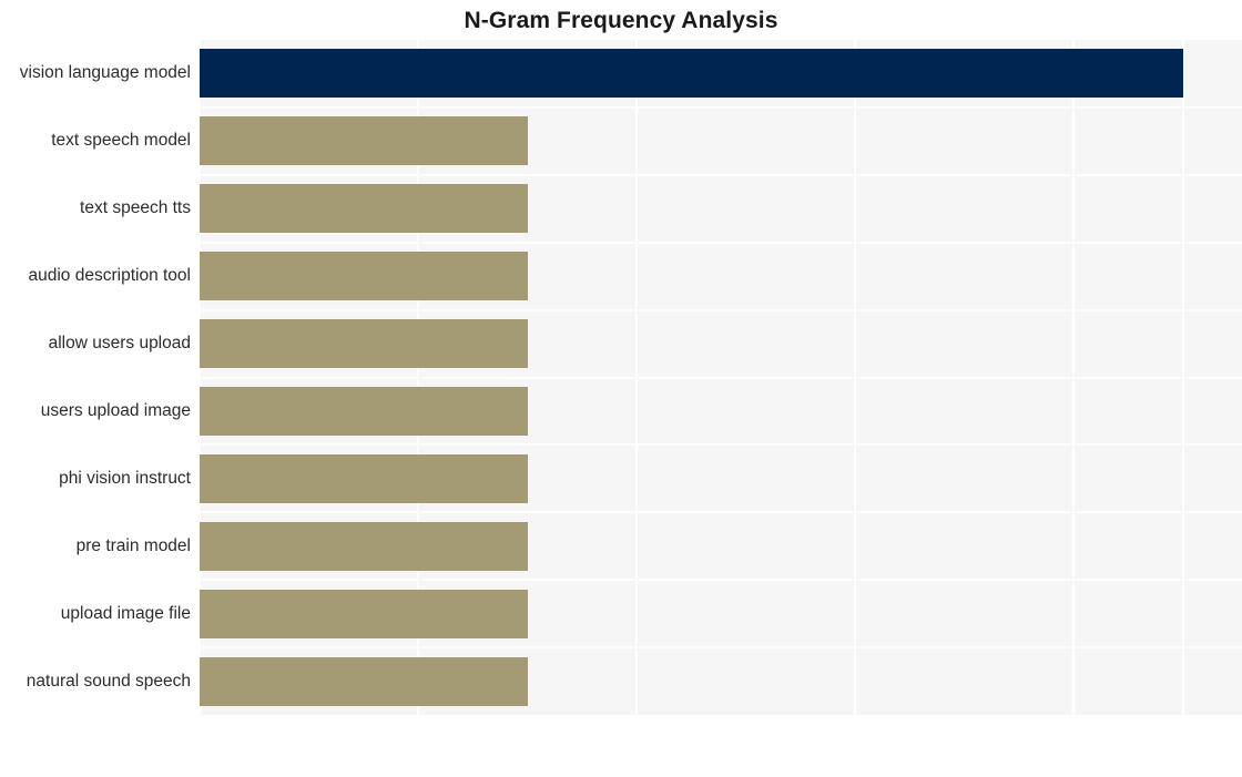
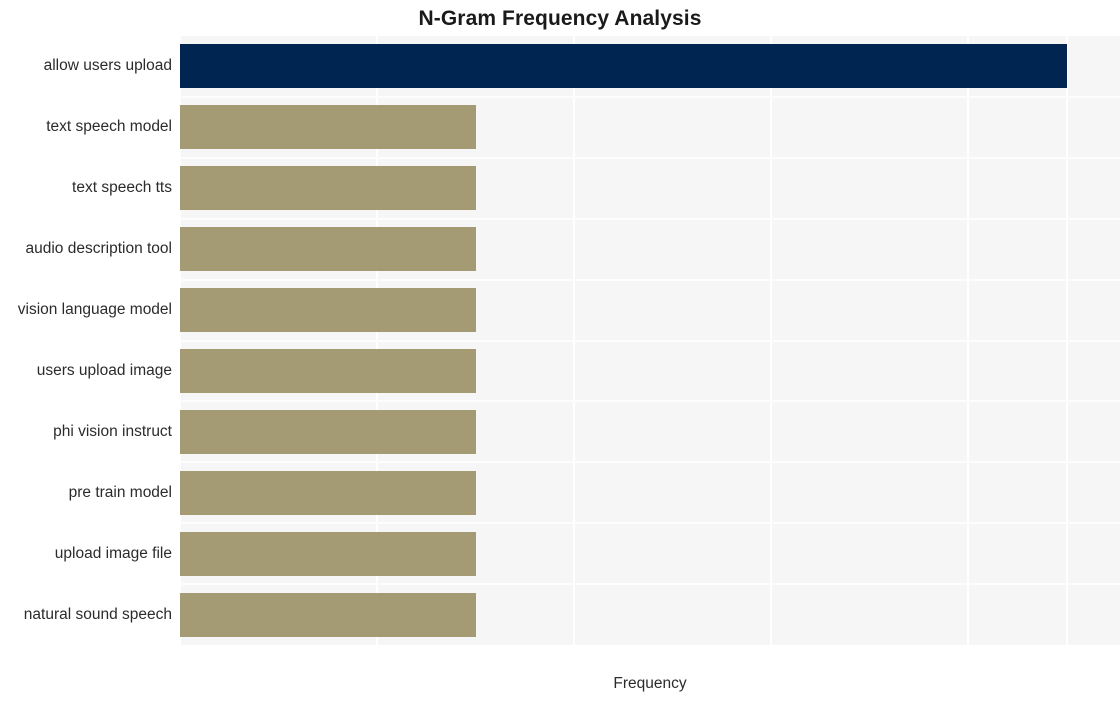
  N-Gram Frequency Analysis
- vision language model
+ allow users upload
  text speech model
  text speech tts
  audio description tool
- allow users upload
+ vision language model
  users upload image
  phi vision instruct
  pre train model
  upload image file
  natural sound speech
+ Frequency
